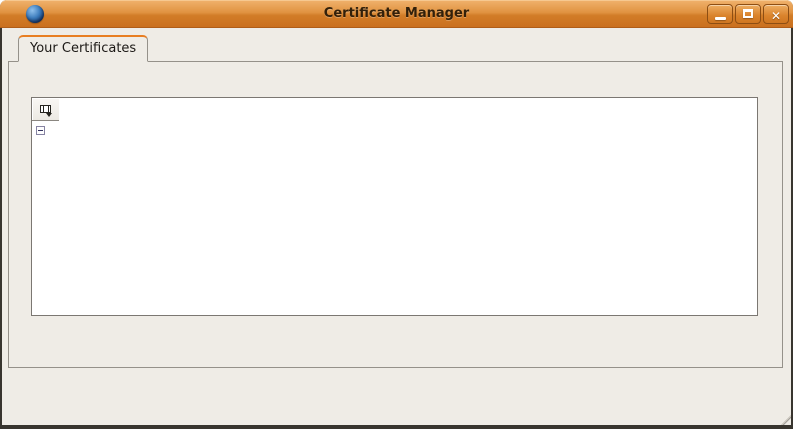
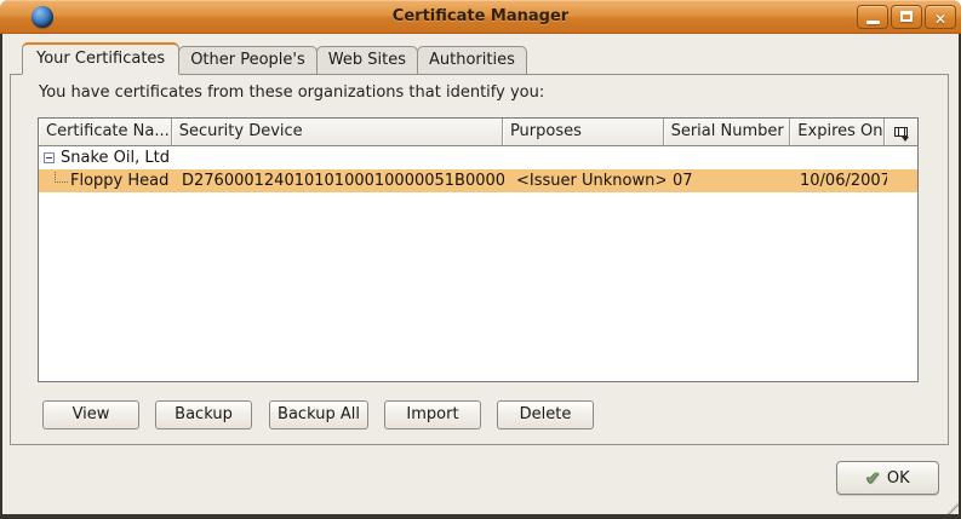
  Certificate Manager
  ✕
  Your Certificates
+ Other People's
+ Web Sites
+ Authorities
+ You have certificates from these organizations that identify you:
+ Certificate Na...
+ Security Device
+ Purposes
+ Serial Number
+ Expires On
+ Snake Oil, Ltd
+ Floppy Head
+ D27600012401010100010000051B0000
+ <Issuer Unknown>
+ 07
+ 10/06/2007
+ View
+ Backup
+ Backup All
+ Import
+ Delete
+ ✔
+ OK
